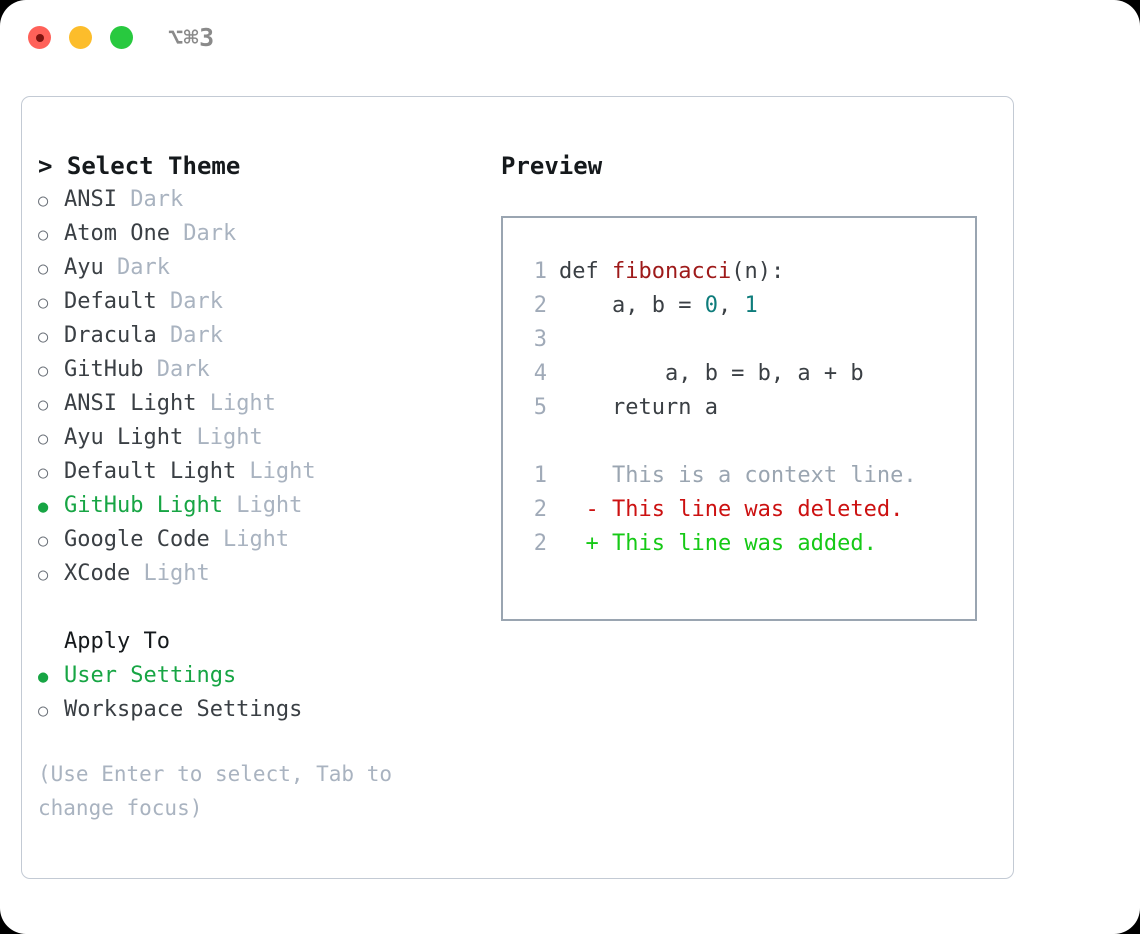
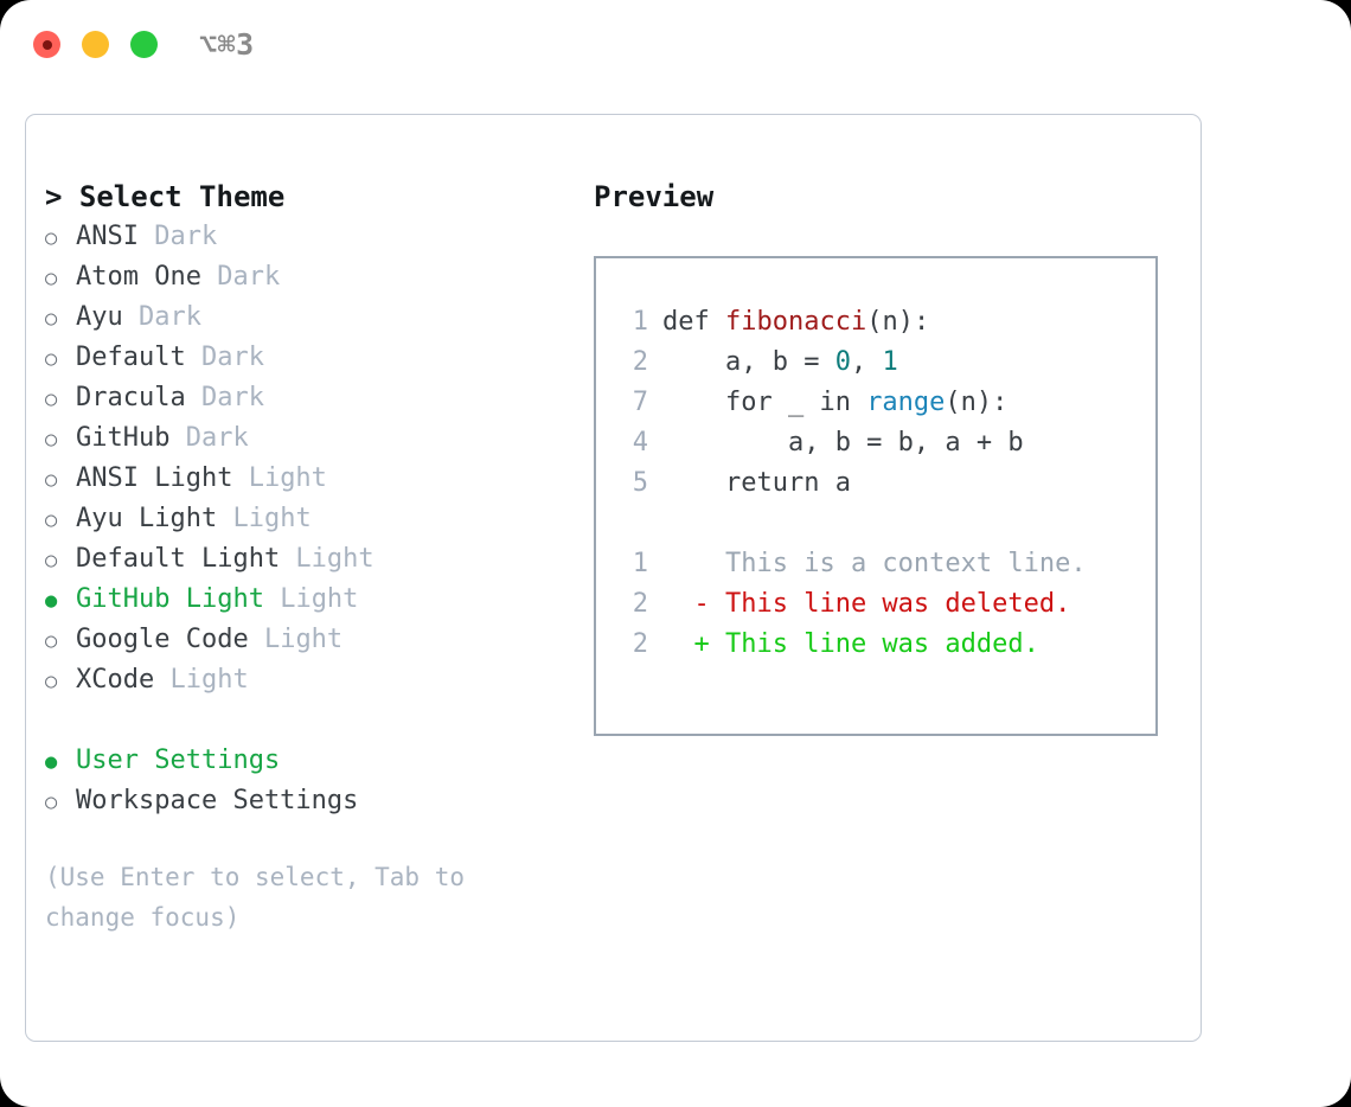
  ⌥⌘3
  > Select Theme
  ○
  ANSI
  Dark
  ○
  Atom One
  Dark
  ○
  Ayu
  Dark
  ○
  Default
  Dark
  ○
  Dracula
  Dark
  ○
  GitHub
  Dark
  ○
  ANSI Light
  Light
  ○
  Ayu Light
  Light
  ○
  Default Light
  Light
  ●
  GitHub Light
  Light
  ○
  Google Code
  Light
  ○
  XCode
  Light
- Apply To
  ●
  User Settings
  ○
  Workspace Settings
  (Use Enter to select, Tab to change focus)
  Preview
  1
  def fibonacci(n):
  2
  a, b = 0, 1
- 3
+ 7
+ for _ in range(n):
  4
  a, b = b, a + b
  5
  return a
  1
  This is a context line.
  2
  - This line was deleted.
  2
  + This line was added.
